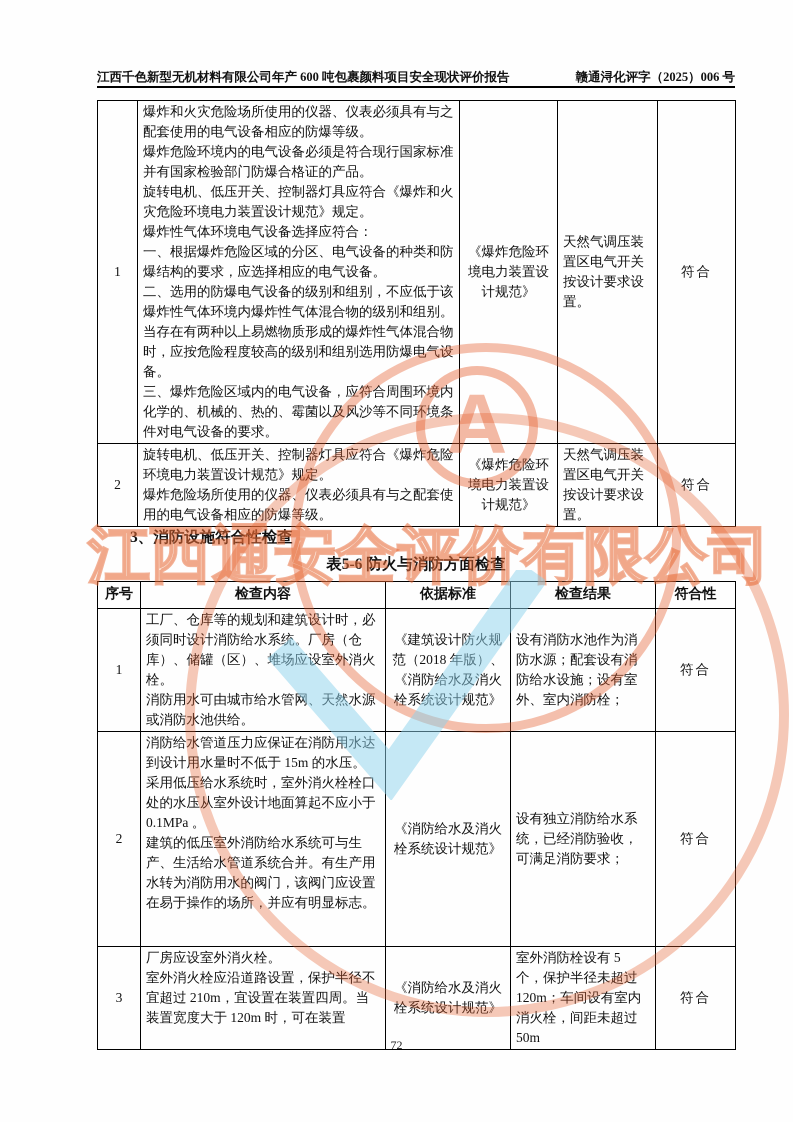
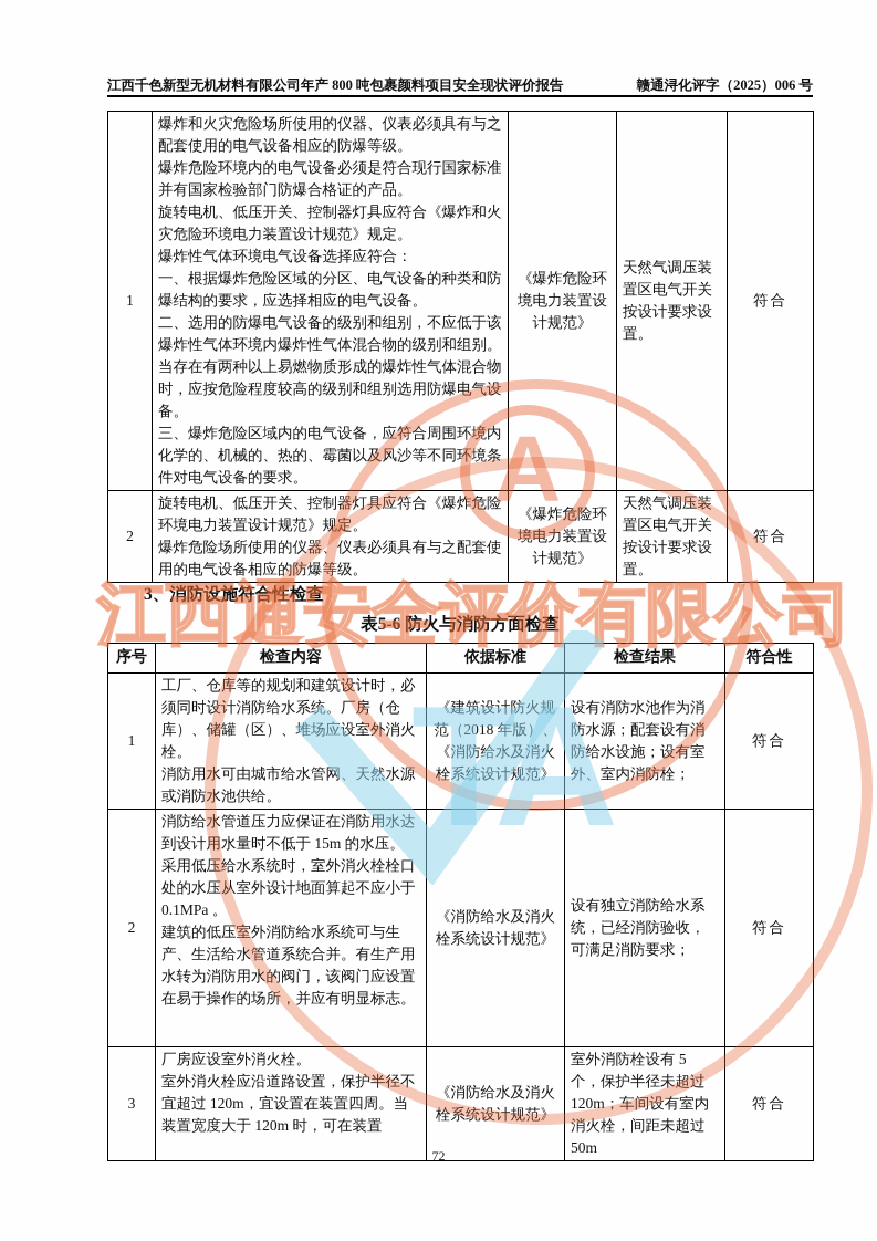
- 江西千色新型无机材料有限公司年产 600 吨包裹颜料项目安全现状评价报告
+ 江西千色新型无机材料有限公司年产 800 吨包裹颜料项目安全现状评价报告
  赣通浔化评字（2025）006 号
  1	爆炸和火灾危险场所使用的仪器、仪表必须具有与之配套使用的电气设备相应的防爆等级。 爆炸危险环境内的电气设备必须是符合现行国家标准并有国家检验部门防爆合格证的产品。 旋转电机、低压开关、控制器灯具应符合《爆炸和火灾危险环境电力装置设计规范》规定。 爆炸性气体环境电气设备选择应符合： 一、根据爆炸危险区域的分区、电气设备的种类和防爆结构的要求，应选择相应的电气设备。 二、选用的防爆电气设备的级别和组别，不应低于该爆炸性气体环境内爆炸性气体混合物的级别和组别。当存在有两种以上易燃物质形成的爆炸性气体混合物时，应按危险程度较高的级别和组别选用防爆电气设备。 三、爆炸危险区域内的电气设备，应符合周围环境内化学的、机械的、热的、霉菌以及风沙等不同环境条件对电气设备的要求。	《爆炸危险环境电力装置设计规范》	天然气调压装置区电气开关按设计要求设置。	符合
  2	旋转电机、低压开关、控制器灯具应符合《爆炸危险环境电力装置设计规范》规定。 爆炸危险场所使用的仪器、仪表必须具有与之配套使用的电气设备相应的防爆等级。	《爆炸危险环境电力装置设计规范》	天然气调压装置区电气开关按设计要求设置。	符合
  3、消防设施符合性检查
  表5-6 防火与消防方面检查
  序号	检查内容	依据标准	检查结果	符合性
  1	工厂、仓库等的规划和建筑设计时，必须同时设计消防给水系统。厂房（仓库）、储罐（区）、堆场应设室外消火栓。 消防用水可由城市给水管网、天然水源或消防水池供给。	《建筑设计防火规范（2018 年版）、《消防给水及消火栓系统设计规范》	设有消防水池作为消防水源；配套设有消防给水设施；设有室外、室内消防栓；	符合
  2	消防给水管道压力应保证在消防用水达到设计用水量时不低于 15m 的水压。 采用低压给水系统时，室外消火栓栓口处的水压从室外设计地面算起不应小于 0.1MPa 。 建筑的低压室外消防给水系统可与生产、生活给水管道系统合并。有生产用水转为消防用水的阀门，该阀门应设置在易于操作的场所，并应有明显标志。	《消防给水及消火栓系统设计规范》	设有独立消防给水系统，已经消防验收，可满足消防要求；	符合
- 3	厂房应设室外消火栓。 室外消火栓应沿道路设置，保护半径不宜超过 210m，宜设置在装置四周。当装置宽度大于 120m 时，可在装置	《消防给水及消火栓系统设计规范》	室外消防栓设有 5 个，保护半径未超过 120m；车间设有室内消火栓，间距未超过 50m	符合
+ 3	厂房应设室外消火栓。 室外消火栓应沿道路设置，保护半径不宜超过 120m，宜设置在装置四周。当装置宽度大于 120m 时，可在装置	《消防给水及消火栓系统设计规范》	室外消防栓设有 5 个，保护半径未超过 120m；车间设有室内消火栓，间距未超过 50m	符合
  72
  A
  江西通安全评价有限公司
+ TA
